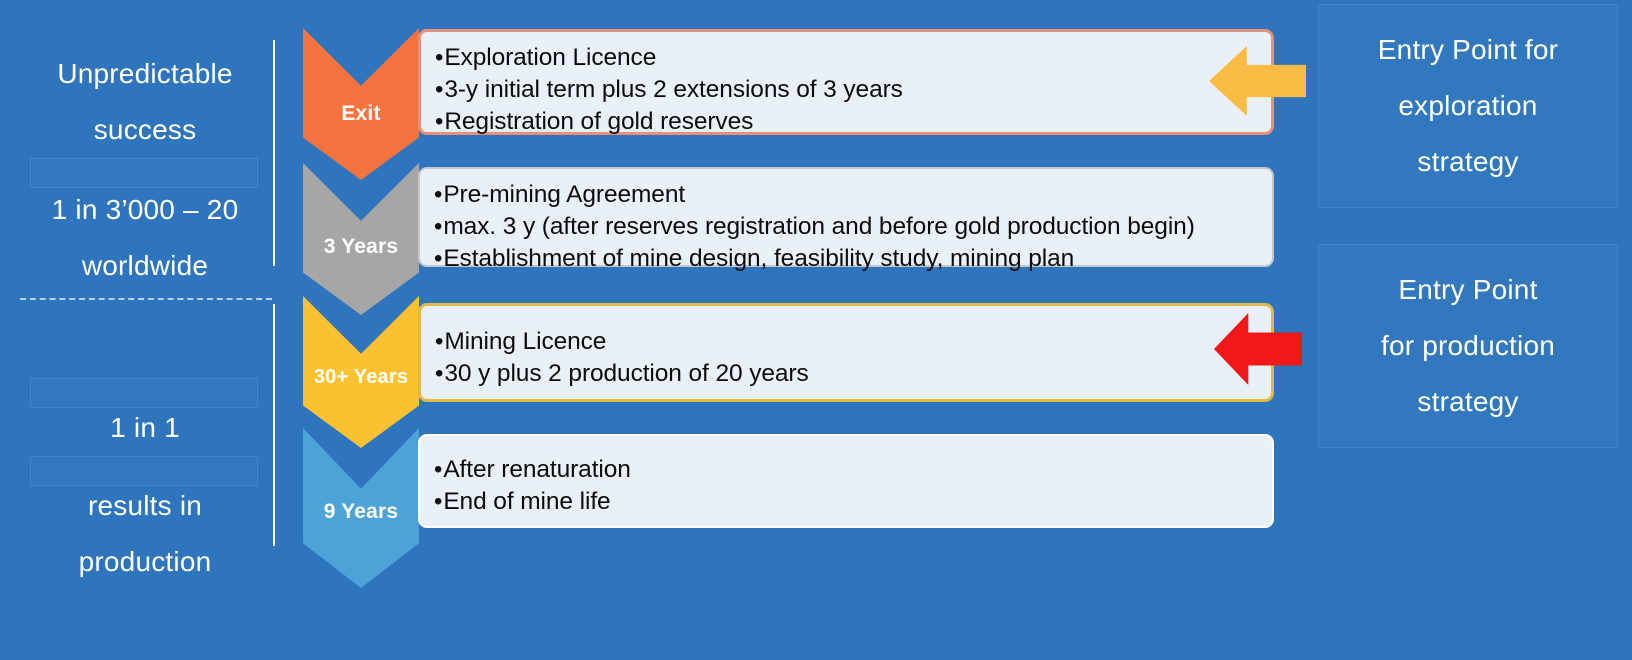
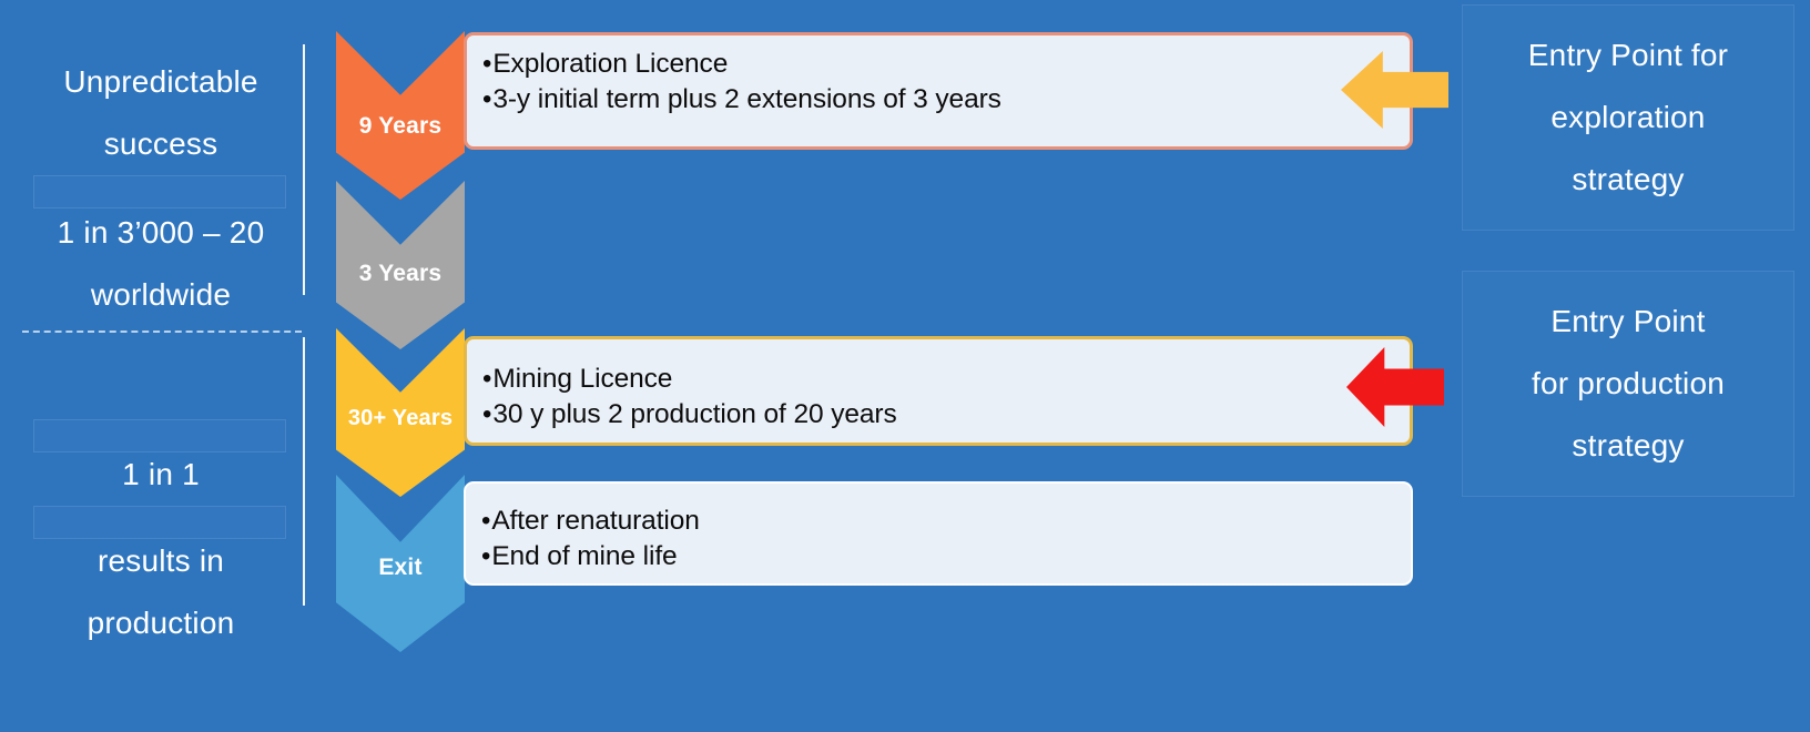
  Unpredictable
  success
  1 in 3’000 – 20
  worldwide
  1 in 1
  results in
  production
- Exit
+ 9 Years
  3 Years
  30+ Years
- 9 Years
+ Exit
  Exploration Licence
  3-y initial term plus 2 extensions of 3 years
- Registration of gold reserves
- Pre-mining Agreement
- max. 3 y (after reserves registration and before gold production begin)
- Establishment of mine design, feasibility study, mining plan
  Mining Licence
  30 y plus 2 production of 20 years
  After renaturation
  End of mine life
  Entry Point for
  exploration
  strategy
  Entry Point
  for production
  strategy
